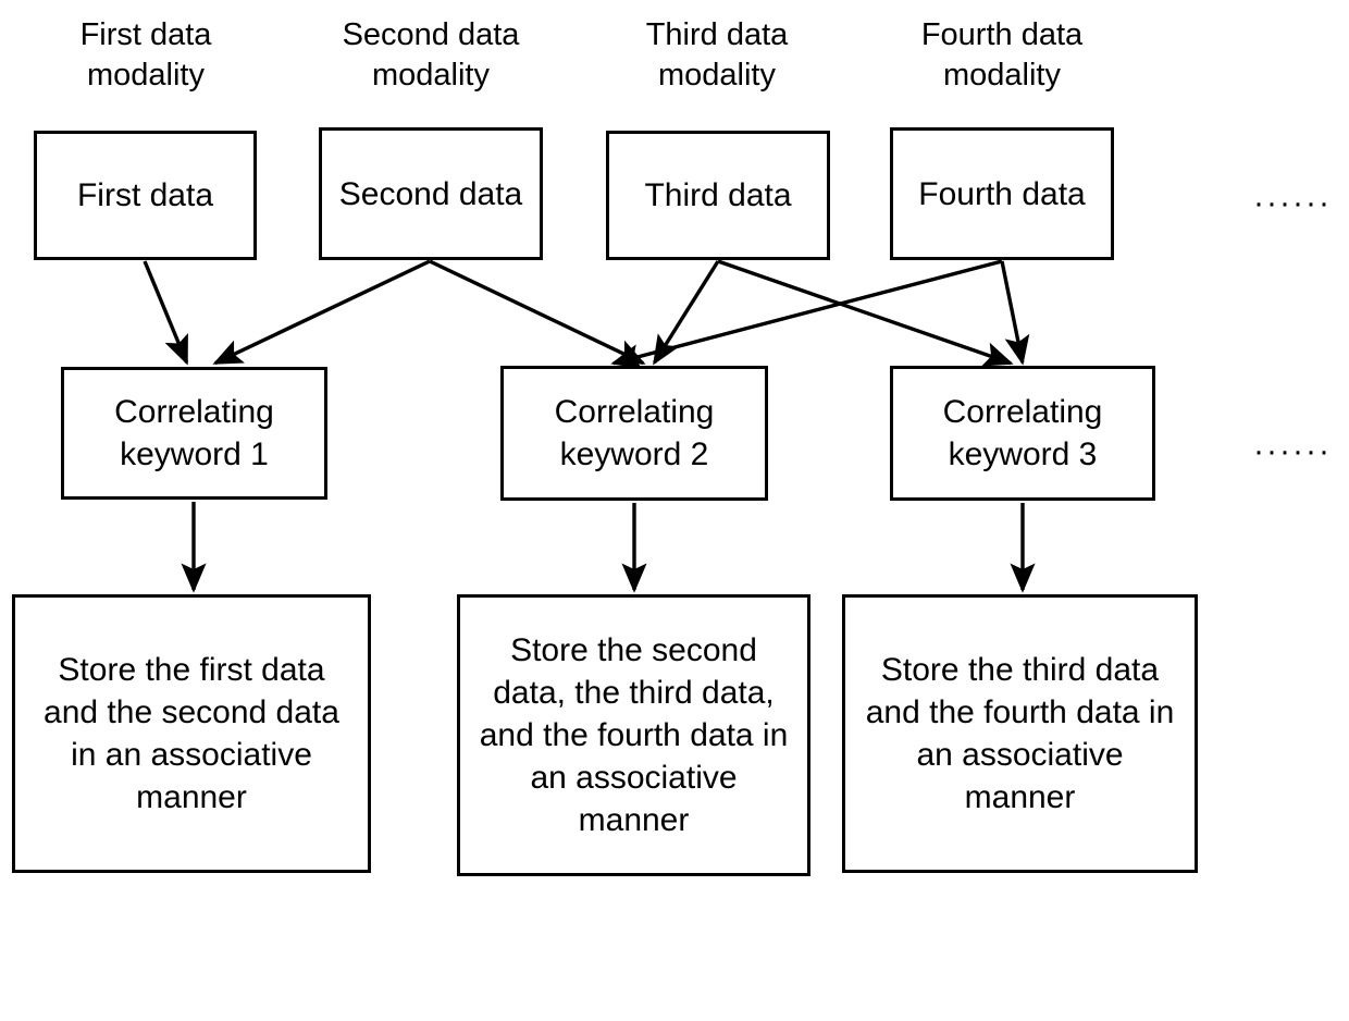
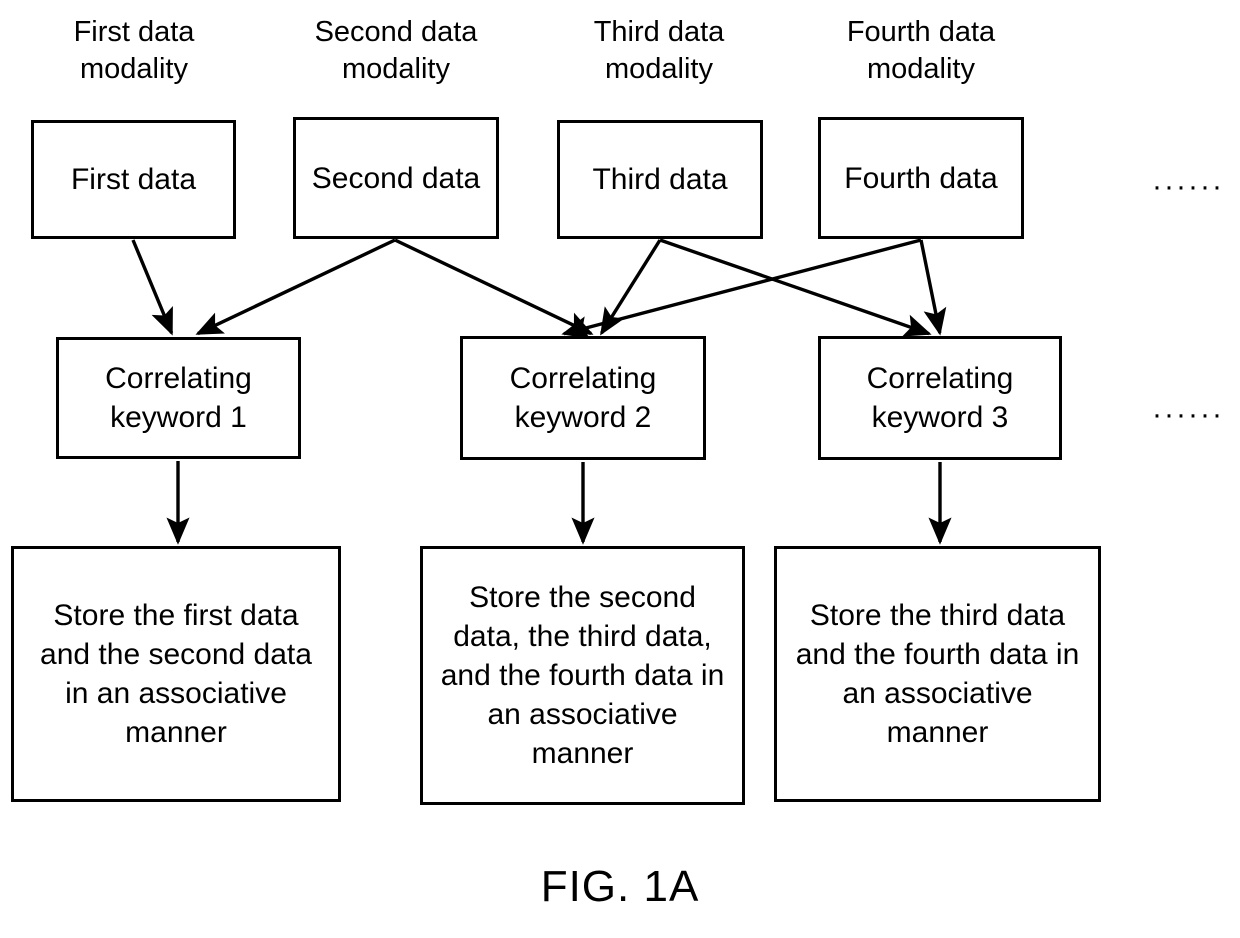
  First data
  modality
  Second data
  modality
  Third data
  modality
  Fourth data
  modality
  First data
  Second data
  Third data
  Fourth data
  Correlating
  keyword 1
  Correlating
  keyword 2
  Correlating
  keyword 3
  Store the first data
  and the second data
  in an associative
  manner
  Store the second
  data, the third data,
  and the fourth data in
  an associative
  manner
  Store the third data
  and the fourth data in
  an associative
  manner
  ······
  ······
+ FIG. 1A
